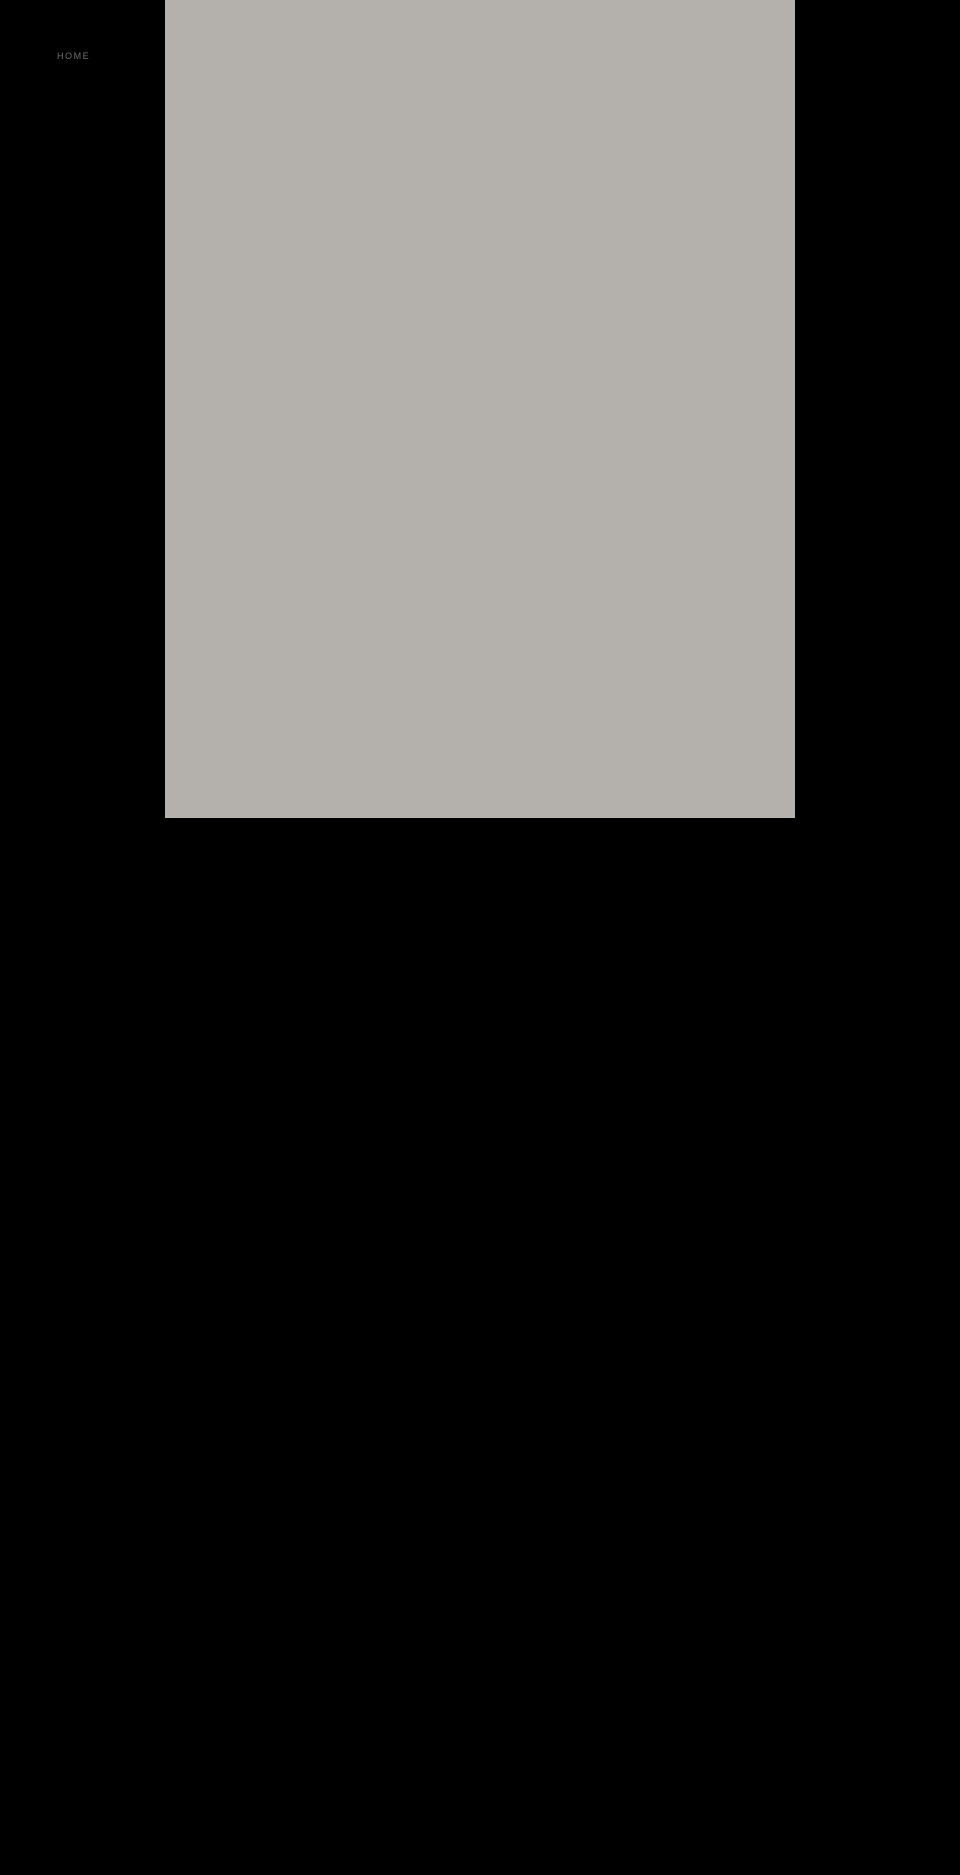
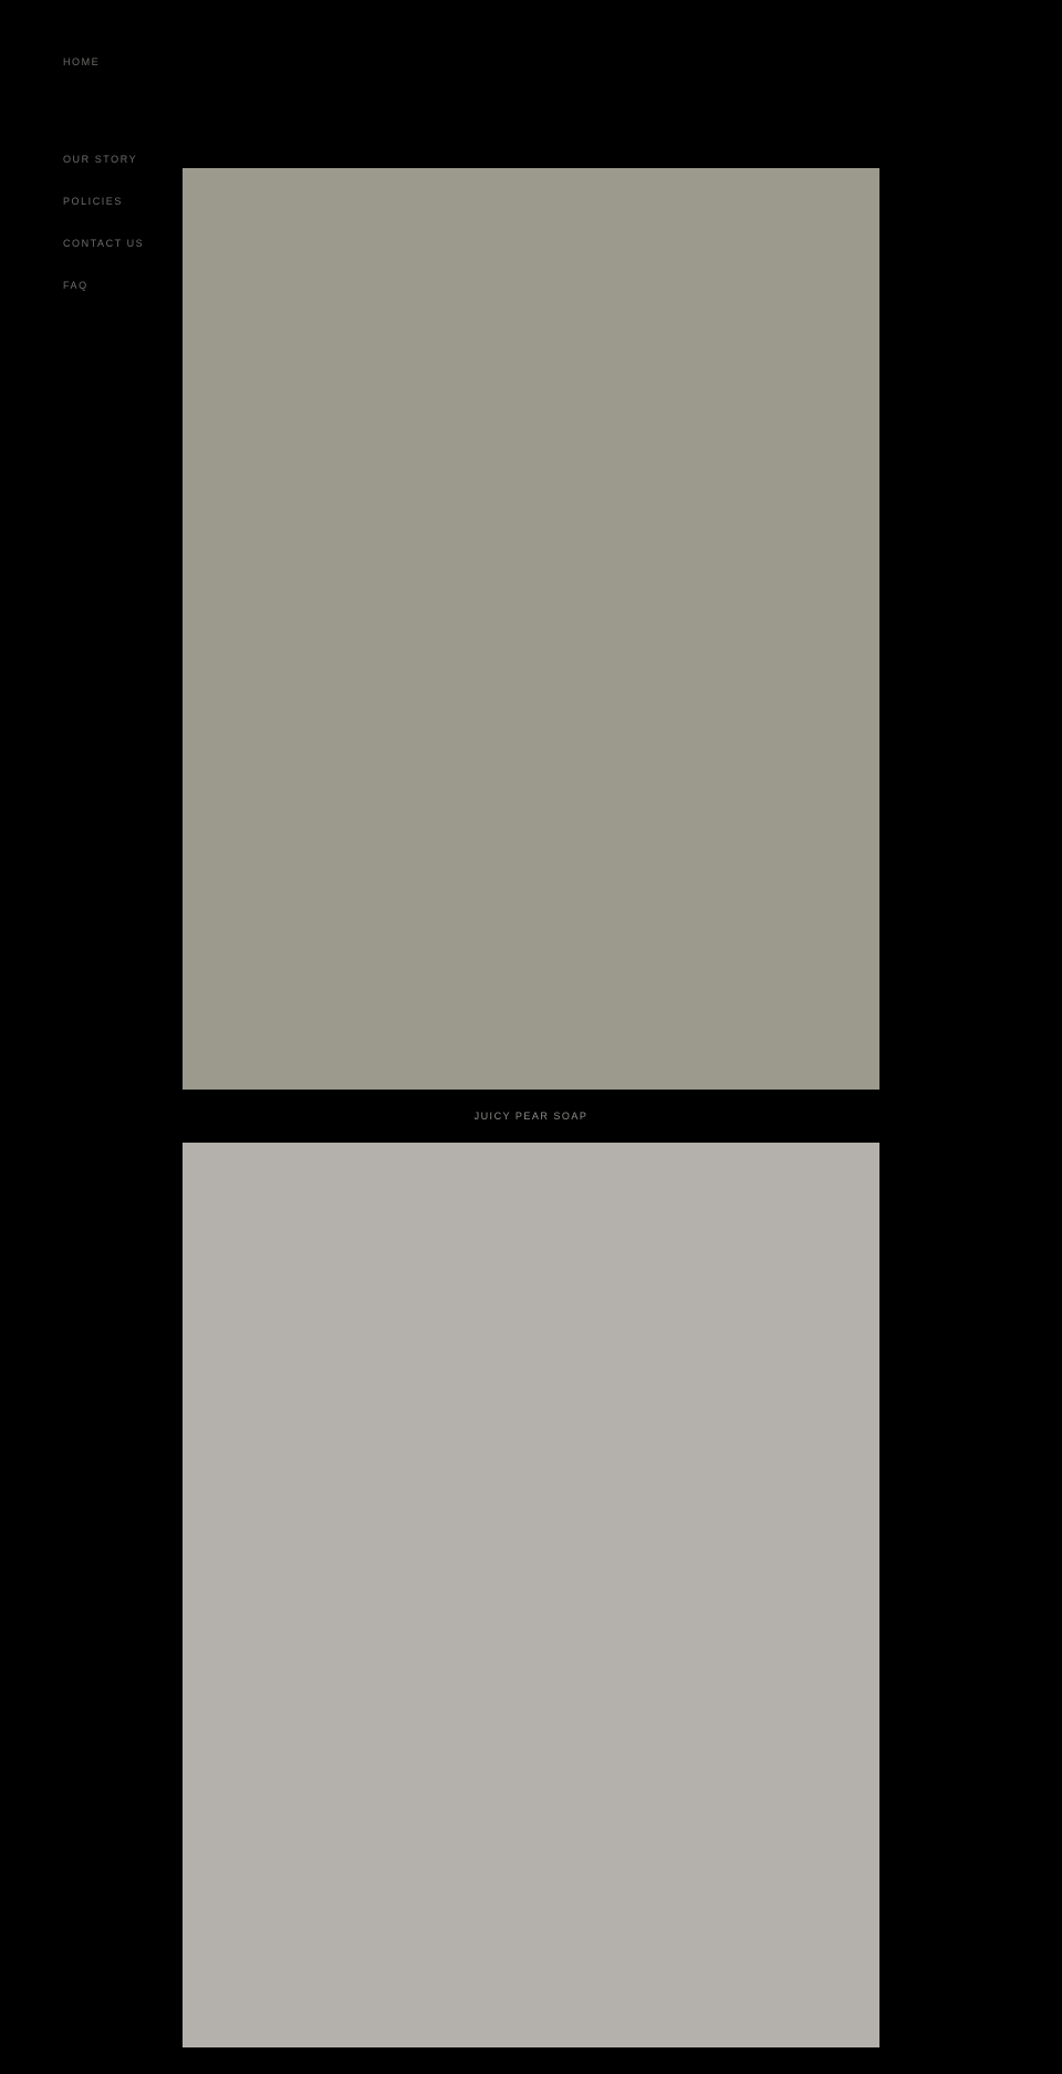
  HOME
+ OUR STORY
+ POLICIES
+ CONTACT US
+ FAQ
+ JUICY PEAR SOAP
